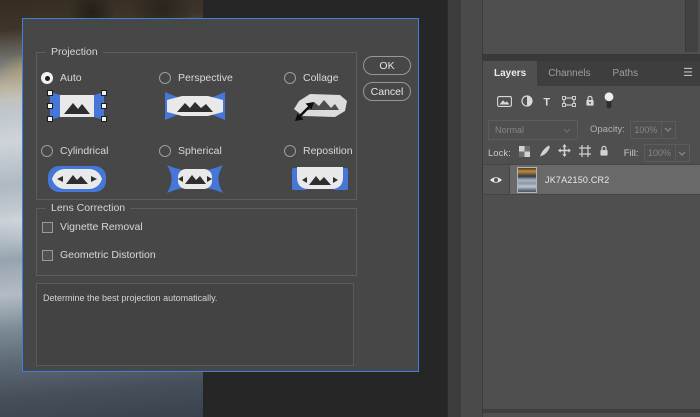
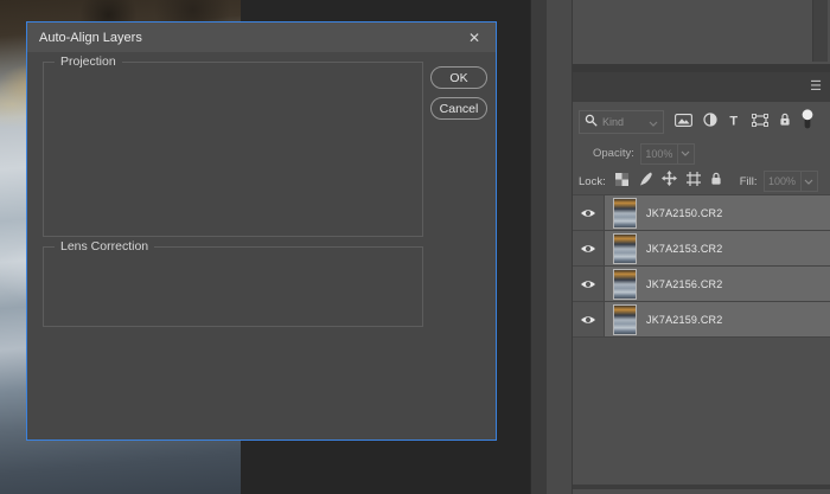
- Layers
- Channels
- Paths
  ☰
+ Kind
  T
- Normal
  Opacity:
  100%
  Lock:
  Fill:
  100%
  JK7A2150.CR2
+ JK7A2153.CR2
+ JK7A2156.CR2
+ JK7A2159.CR2
+ Auto-Align Layers
+ ✕
  OK
  Cancel
  Projection
- Auto
- Perspective
- Collage
- Cylindrical
- Spherical
- Reposition
  Lens Correction
- Vignette Removal
- Geometric Distortion
- Determine the best projection automatically.
